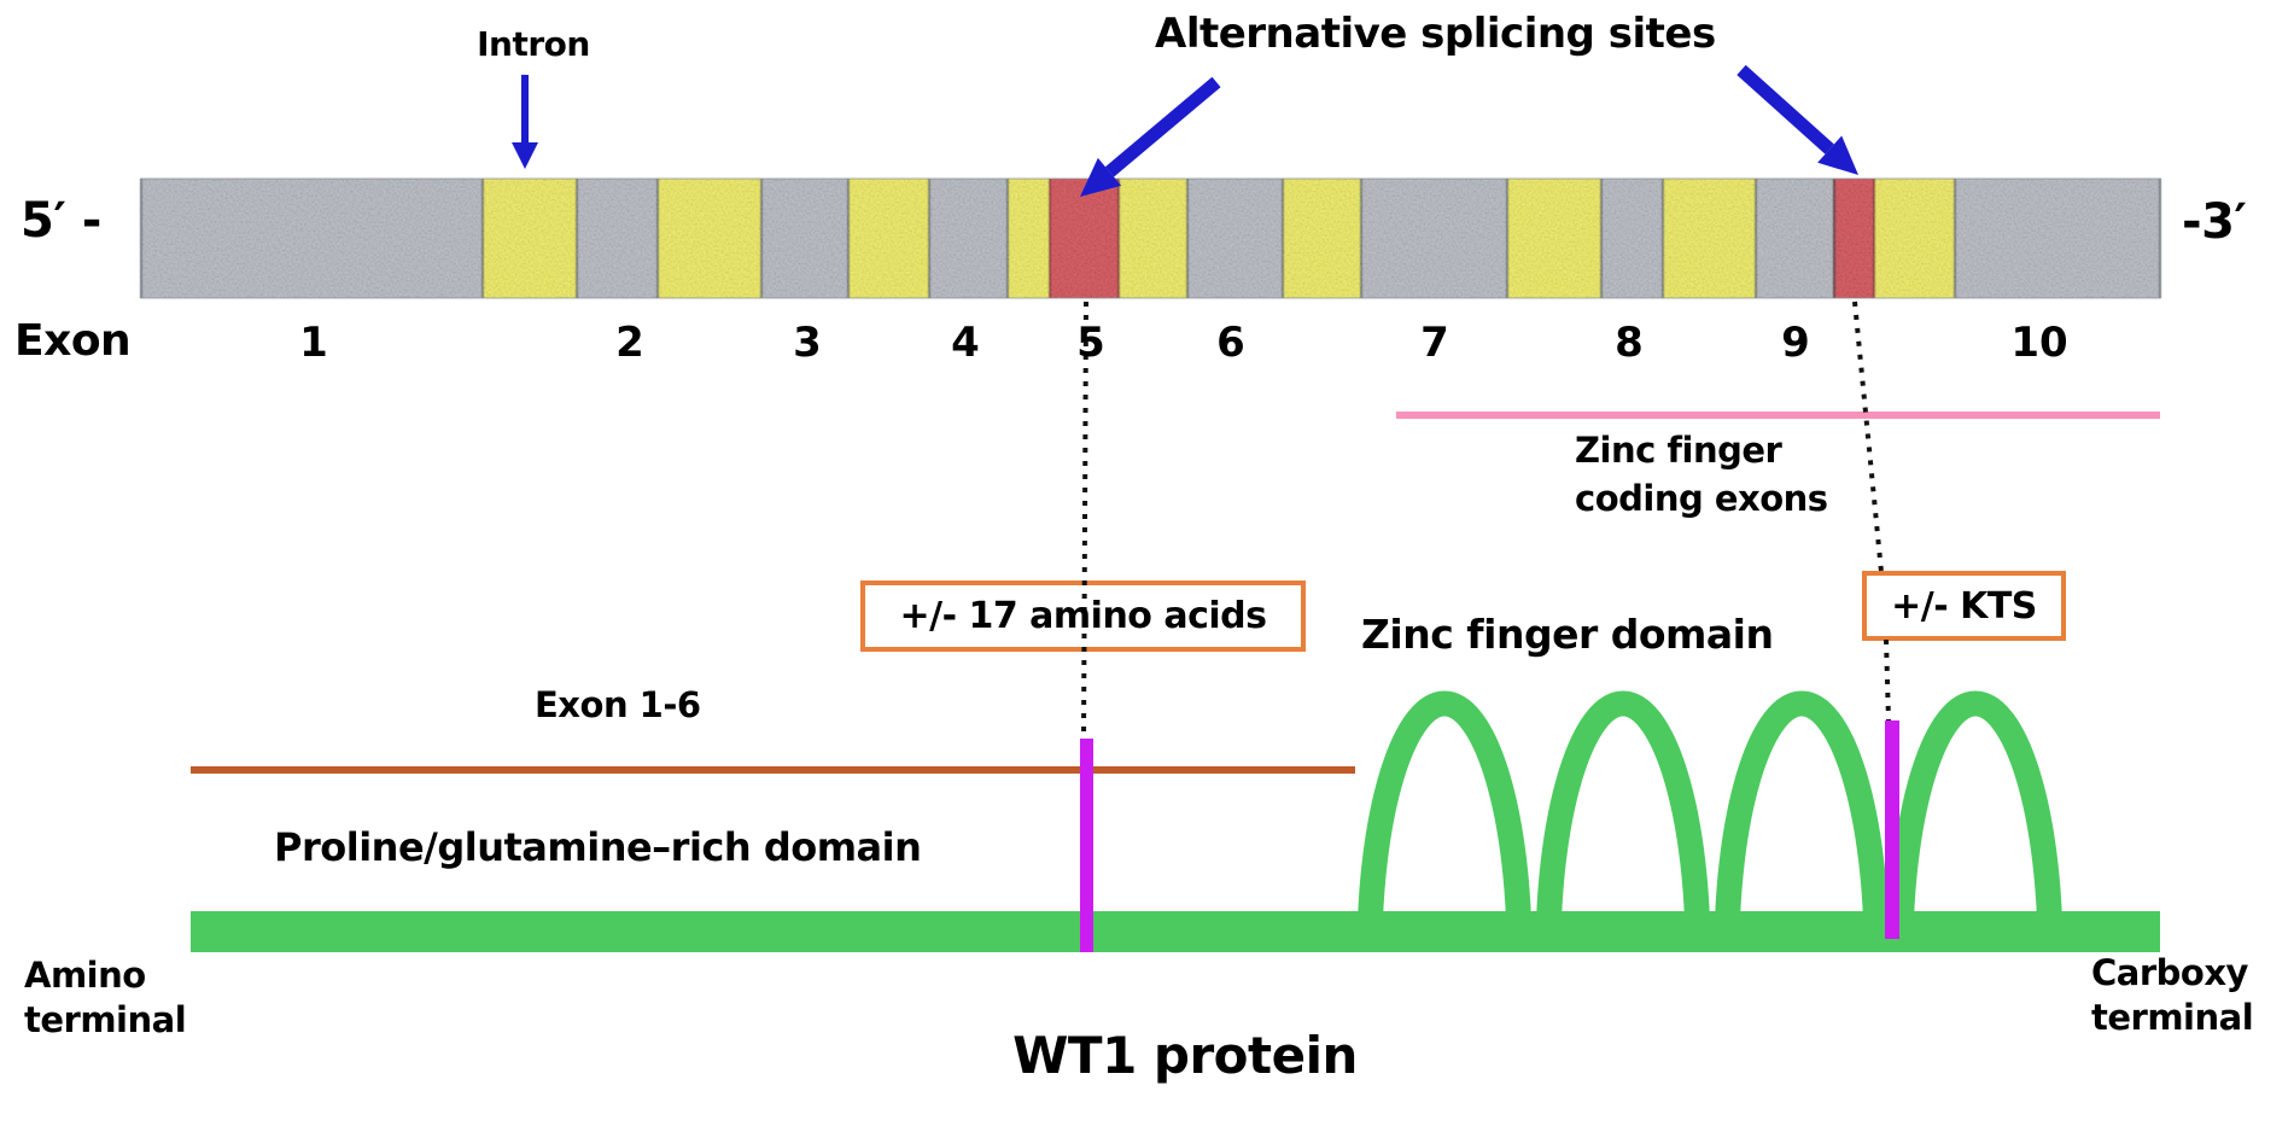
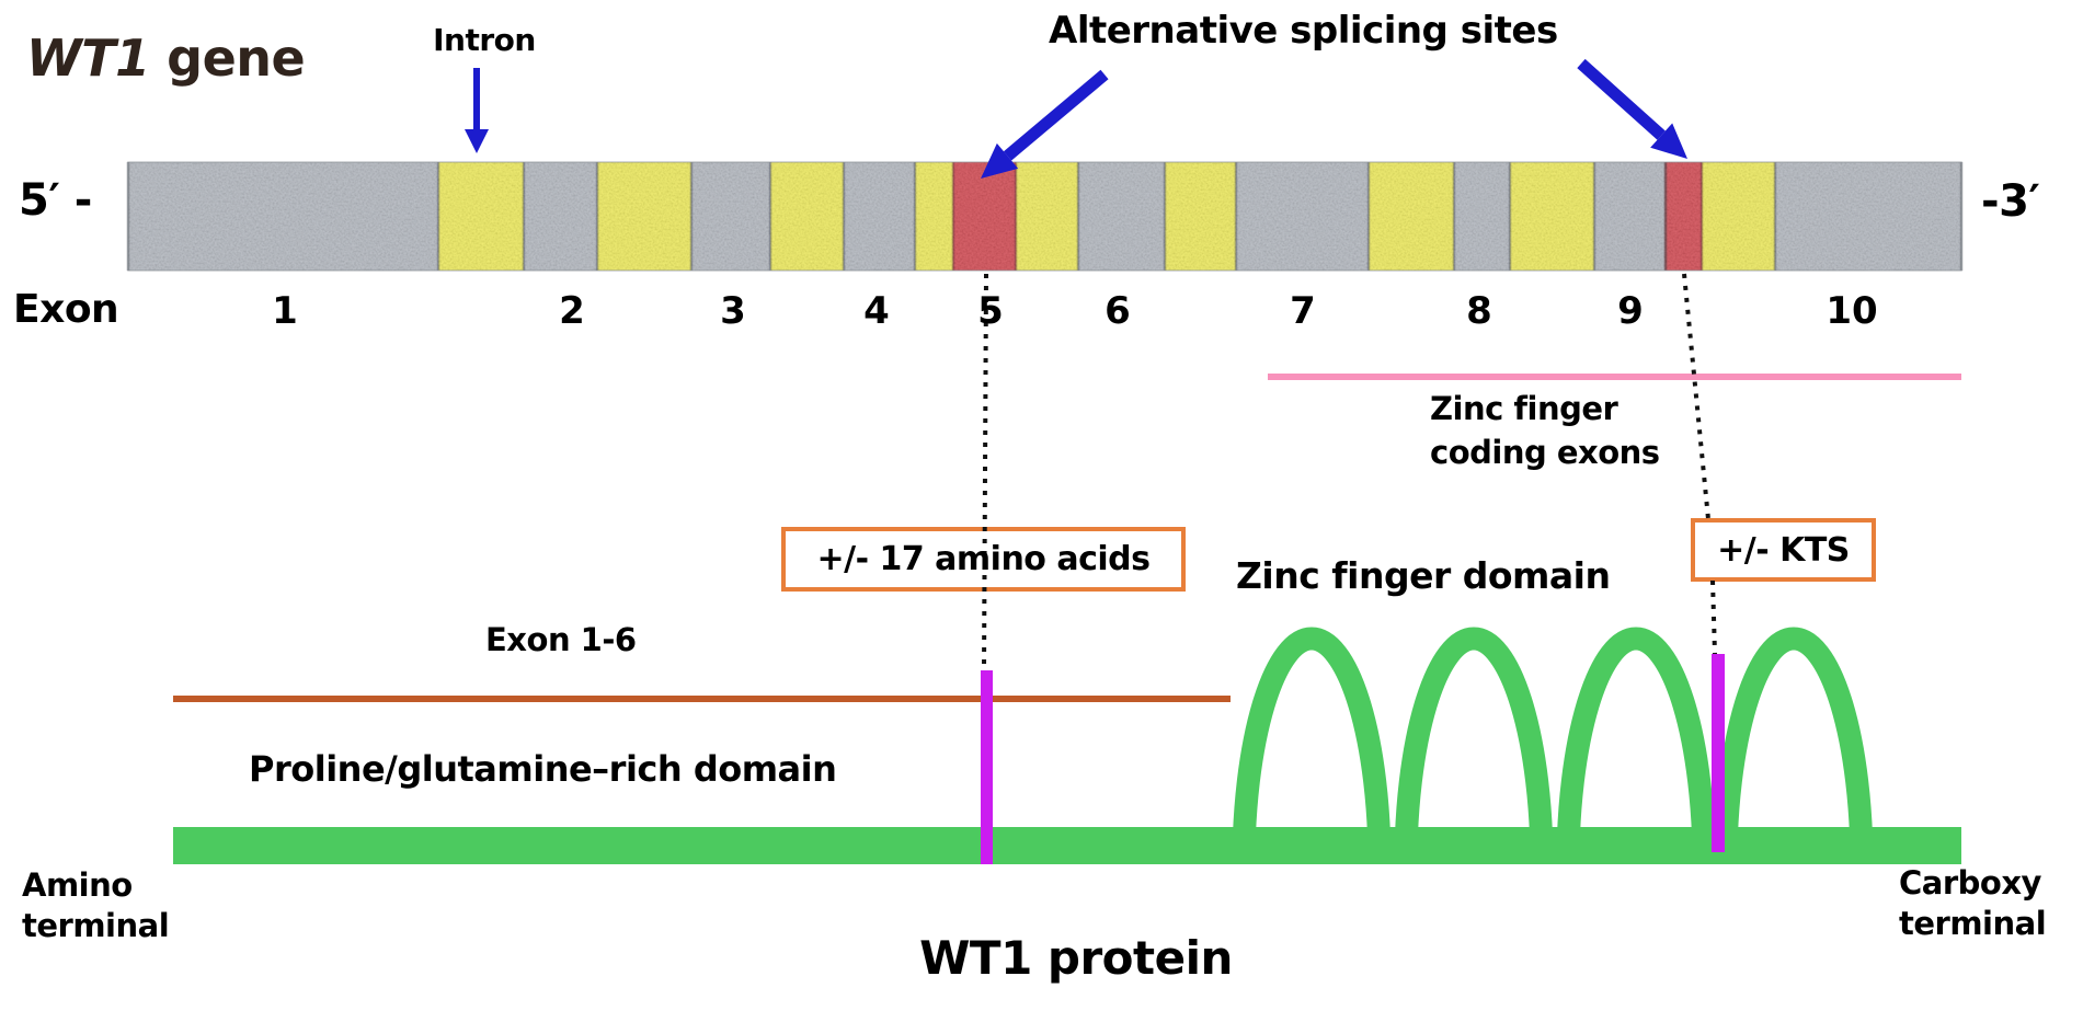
+ WT1 gene
  Intron
  Alternative splicing sites
  5′ -
  -3′
  Exon
  1
  2
  3
  4
  5
  6
  7
  8
  9
  10
  Zinc finger
  coding exons
  +/- 17 amino acids
  +/- KTS
  Zinc finger domain
  Exon 1-6
  Proline/glutamine–rich domain
  Amino
  terminal
  Carboxy
  terminal
  WT1 protein
